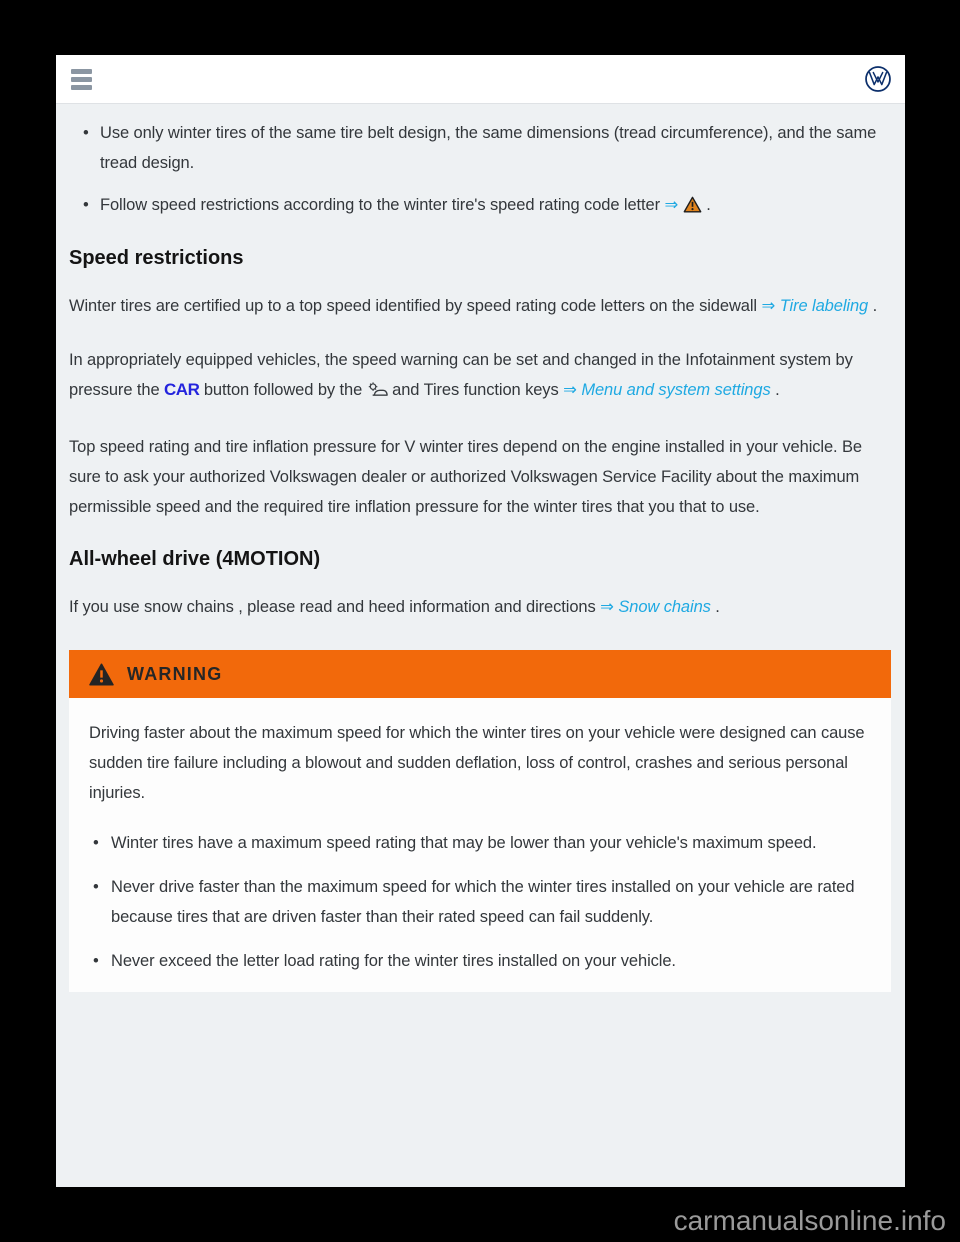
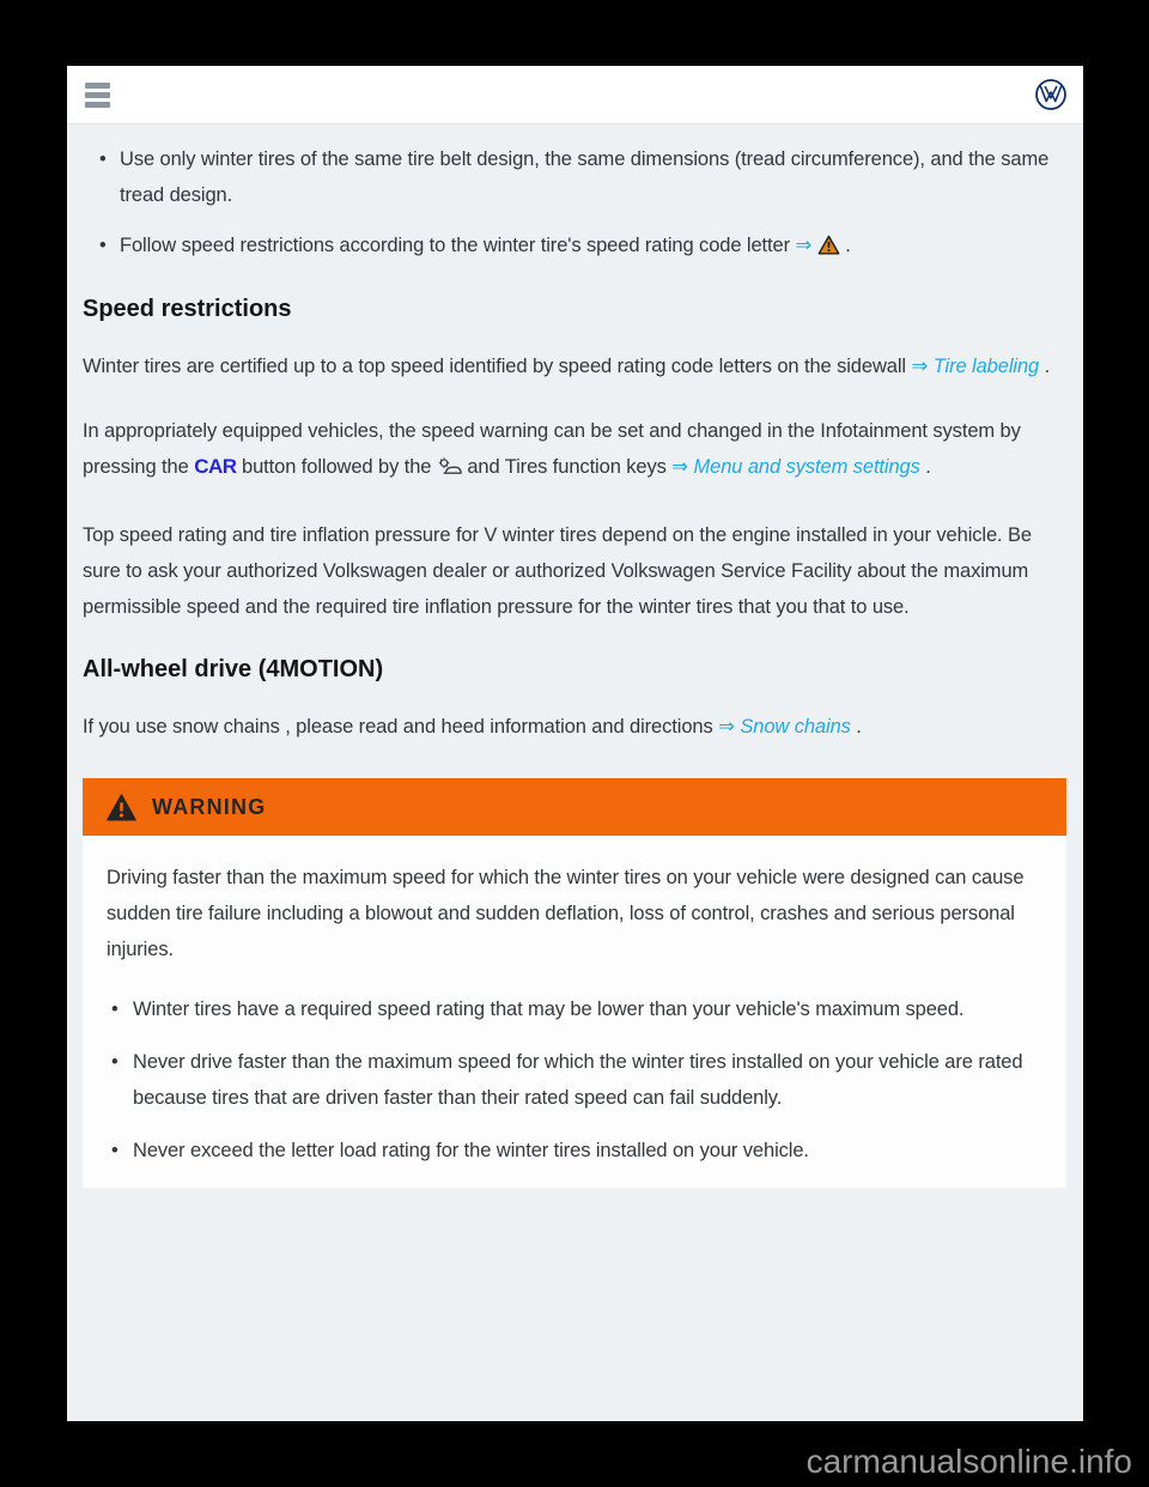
  Use only winter tires of the same tire belt design, the same dimensions (tread circumference), and the same tread design.
  Follow speed restrictions according to the winter tire's speed rating code letter ⇒ .
  Speed restrictions
  Winter tires are certified up to a top speed identified by speed rating code letters on the sidewall ⇒ Tire labeling .
- In appropriately equipped vehicles, the speed warning can be set and changed in the Infotainment system by pressure the CAR button followed by the and Tires function keys ⇒ Menu and system settings .
+ In appropriately equipped vehicles, the speed warning can be set and changed in the Infotainment system by pressing the CAR button followed by the and Tires function keys ⇒ Menu and system settings .
  Top speed rating and tire inflation pressure for V winter tires depend on the engine installed in your vehicle. Be sure to ask your authorized Volkswagen dealer or authorized Volkswagen Service Facility about the maximum permissible speed and the required tire inflation pressure for the winter tires that you that to use.
  All-wheel drive (4MOTION)
  If you use snow chains , please read and heed information and directions ⇒ Snow chains .
  WARNING
- Driving faster about the maximum speed for which the winter tires on your vehicle were designed can cause sudden tire failure including a blowout and sudden deflation, loss of control, crashes and serious personal injuries.
+ Driving faster than the maximum speed for which the winter tires on your vehicle were designed can cause sudden tire failure including a blowout and sudden deflation, loss of control, crashes and serious personal injuries.
- Winter tires have a maximum speed rating that may be lower than your vehicle's maximum speed.
+ Winter tires have a required speed rating that may be lower than your vehicle's maximum speed.
  Never drive faster than the maximum speed for which the winter tires installed on your vehicle are rated because tires that are driven faster than their rated speed can fail suddenly.
  Never exceed the letter load rating for the winter tires installed on your vehicle.
  carmanualsonline.info
